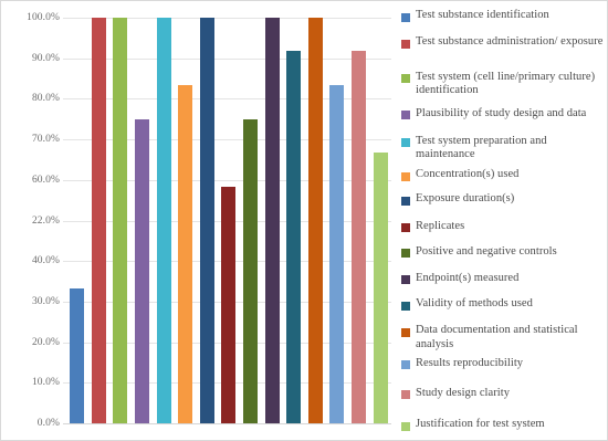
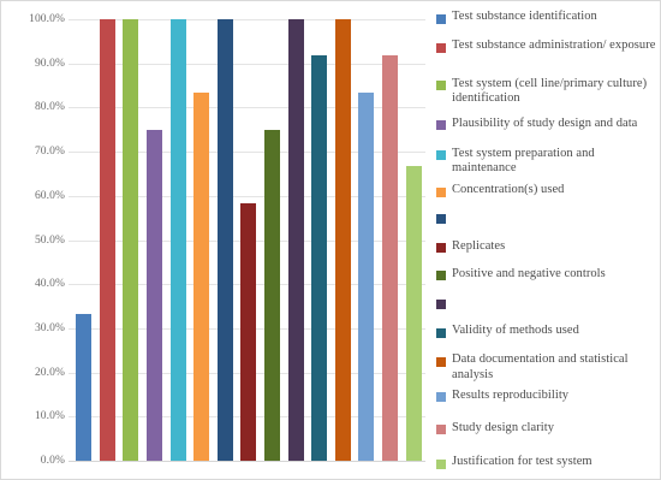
  100.0%
  90.0%
  80.0%
  70.0%
  60.0%
- 22.0%
+ 50.0%
  40.0%
  30.0%
  20.0%
  10.0%
  0.0%
  Test substance identification
  Test substance administration/ exposure
  Test system (cell line/primary culture) identification
  Plausibility of study design and data
  Test system preparation and maintenance
  Concentration(s) used
- Exposure duration(s)
  Replicates
  Positive and negative controls
- Endpoint(s) measured
  Validity of methods used
  Data documentation and statistical analysis
  Results reproducibility
  Study design clarity
  Justification for test system
